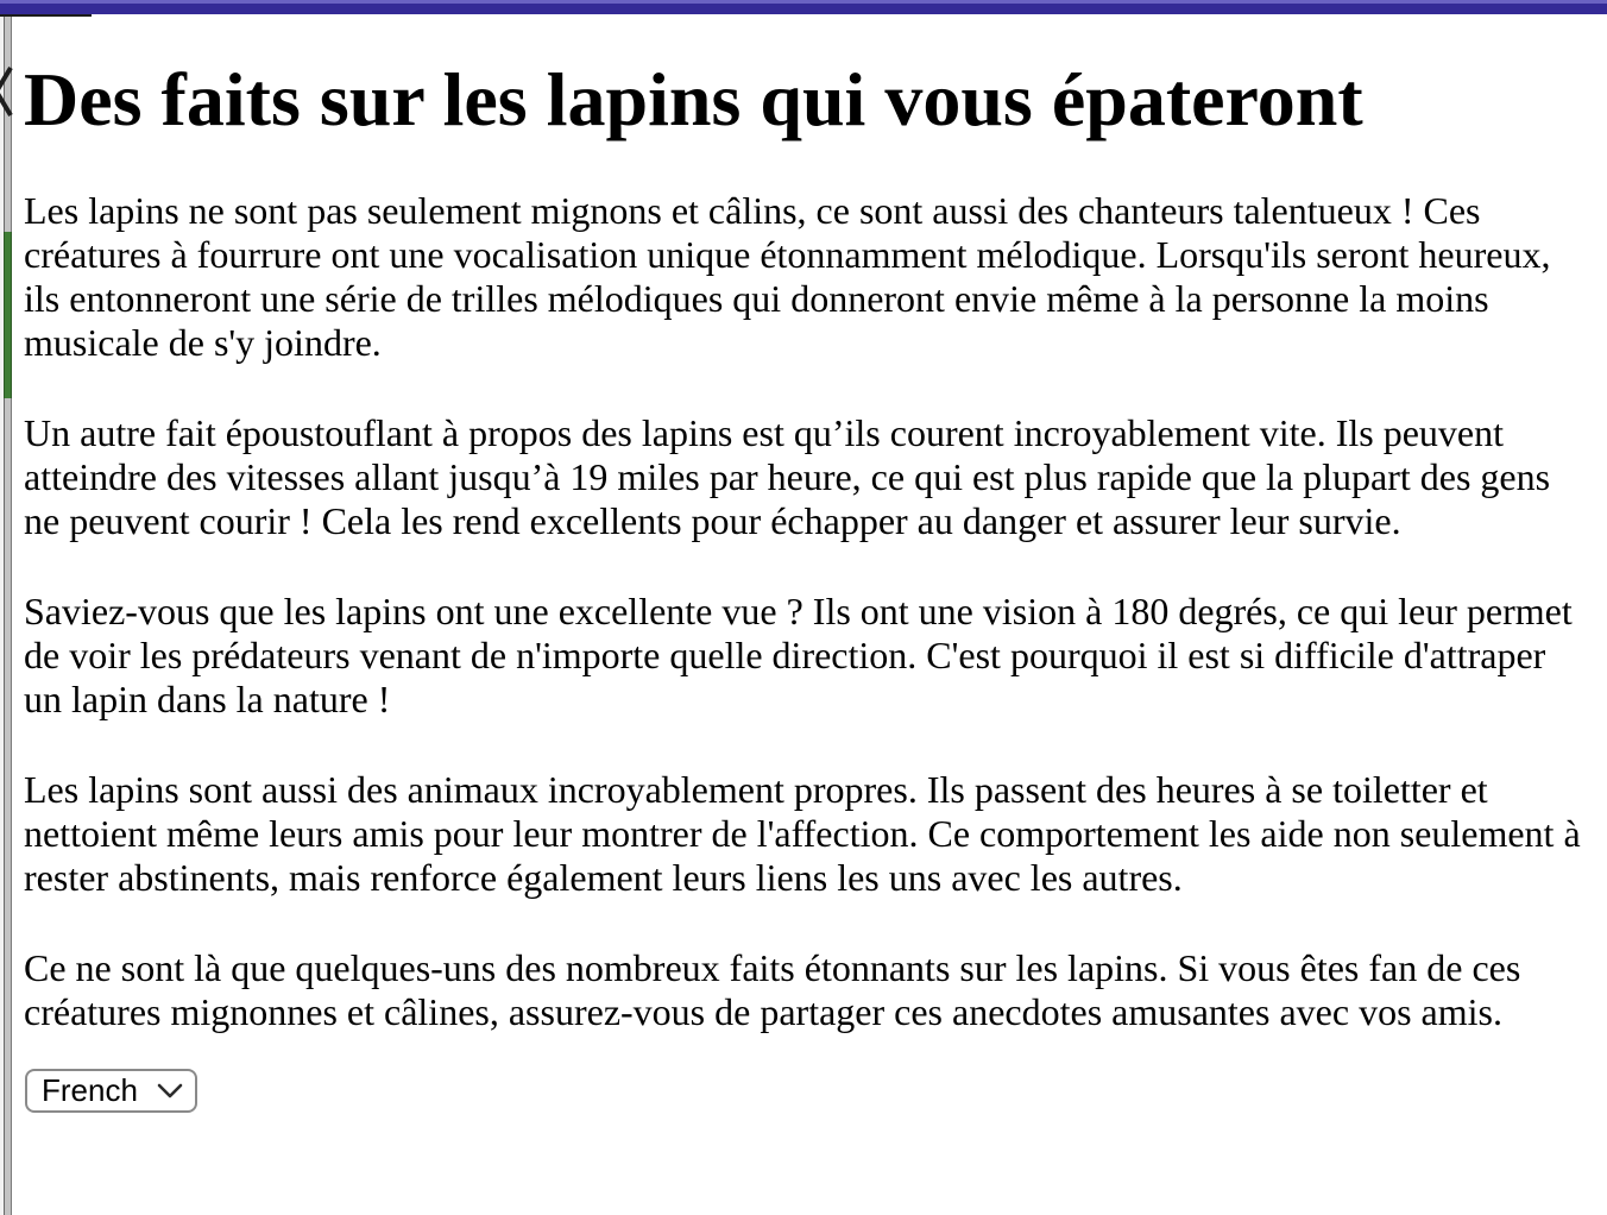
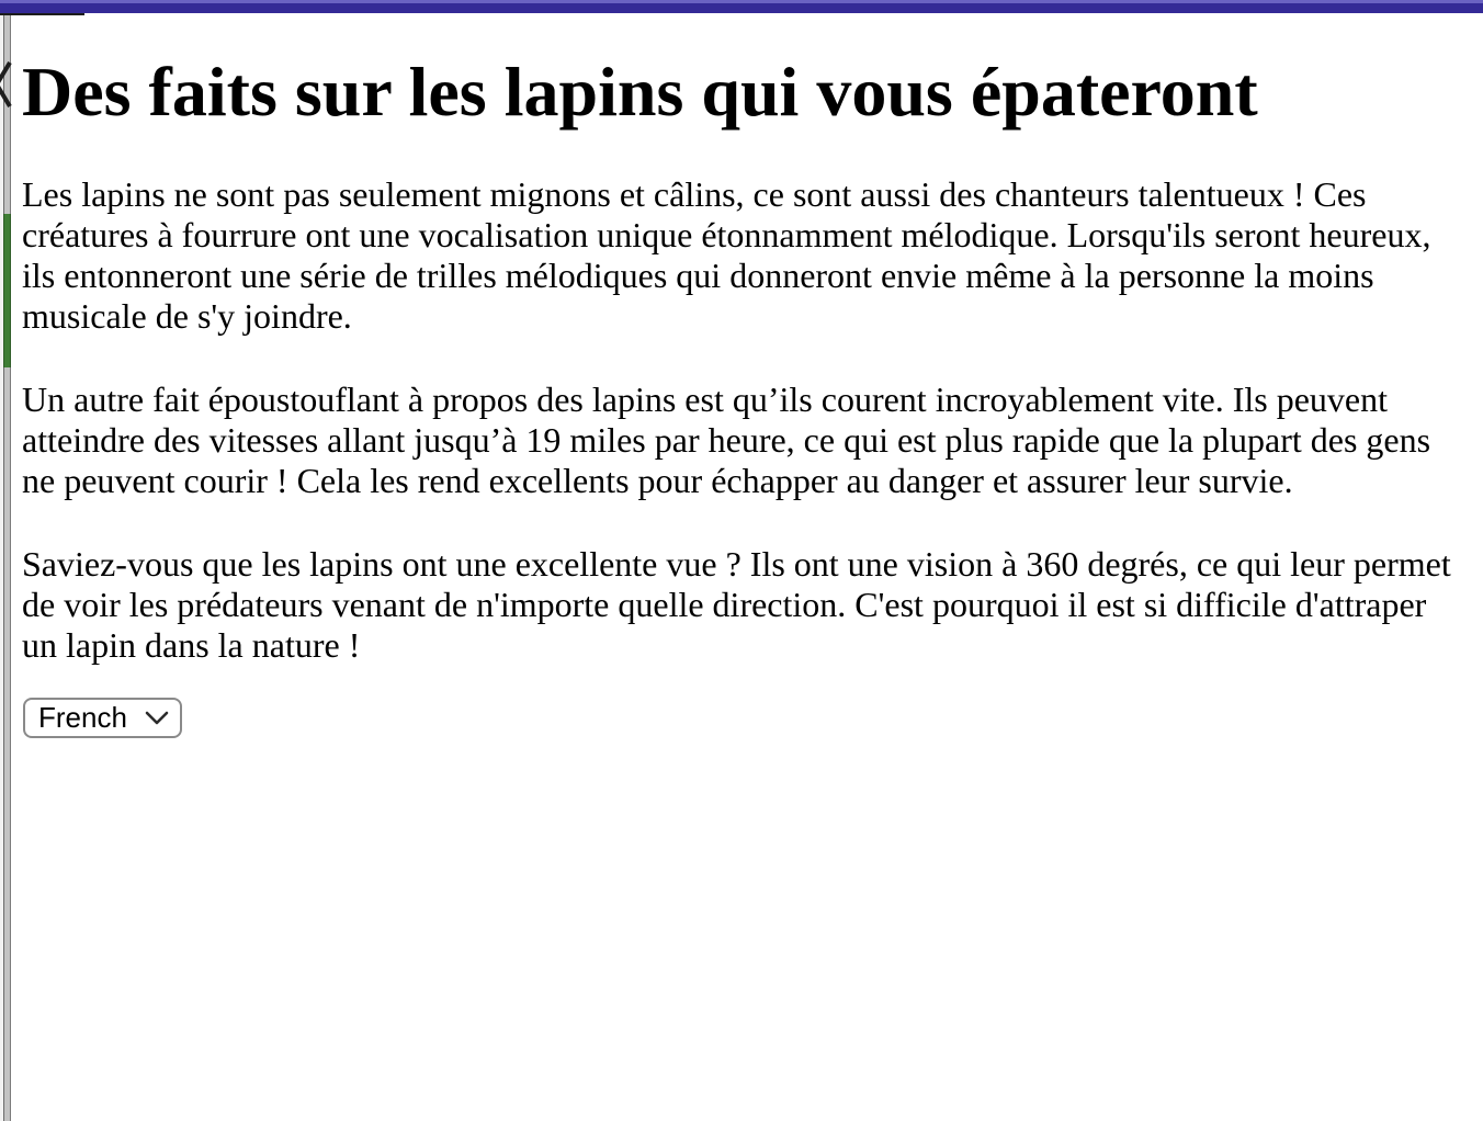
  Des faits sur les lapins qui vous épateront
  Les lapins ne sont pas seulement mignons et câlins, ce sont aussi des chanteurs talentueux ! Ces créatures à fourrure ont une vocalisation unique étonnamment mélodique. Lorsqu'ils seront heureux, ils entonneront une série de trilles mélodiques qui donneront envie même à la personne la moins musicale de s'y joindre.
  Un autre fait époustouflant à propos des lapins est qu’ils courent incroyablement vite. Ils peuvent atteindre des vitesses allant jusqu’à 19 miles par heure, ce qui est plus rapide que la plupart des gens ne peuvent courir ! Cela les rend excellents pour échapper au danger et assurer leur survie.
- Saviez-vous que les lapins ont une excellente vue ? Ils ont une vision à 180 degrés, ce qui leur permet de voir les prédateurs venant de n'importe quelle direction. C'est pourquoi il est si difficile d'attraper un lapin dans la nature !
+ Saviez-vous que les lapins ont une excellente vue ? Ils ont une vision à 360 degrés, ce qui leur permet de voir les prédateurs venant de n'importe quelle direction. C'est pourquoi il est si difficile d'attraper un lapin dans la nature !
- Les lapins sont aussi des animaux incroyablement propres. Ils passent des heures à se toiletter et nettoient même leurs amis pour leur montrer de l'affection. Ce comportement les aide non seulement à rester abstinents, mais renforce également leurs liens les uns avec les autres.
- Ce ne sont là que quelques-uns des nombreux faits étonnants sur les lapins. Si vous êtes fan de ces créatures mignonnes et câlines, assurez-vous de partager ces anecdotes amusantes avec vos amis.
  French
